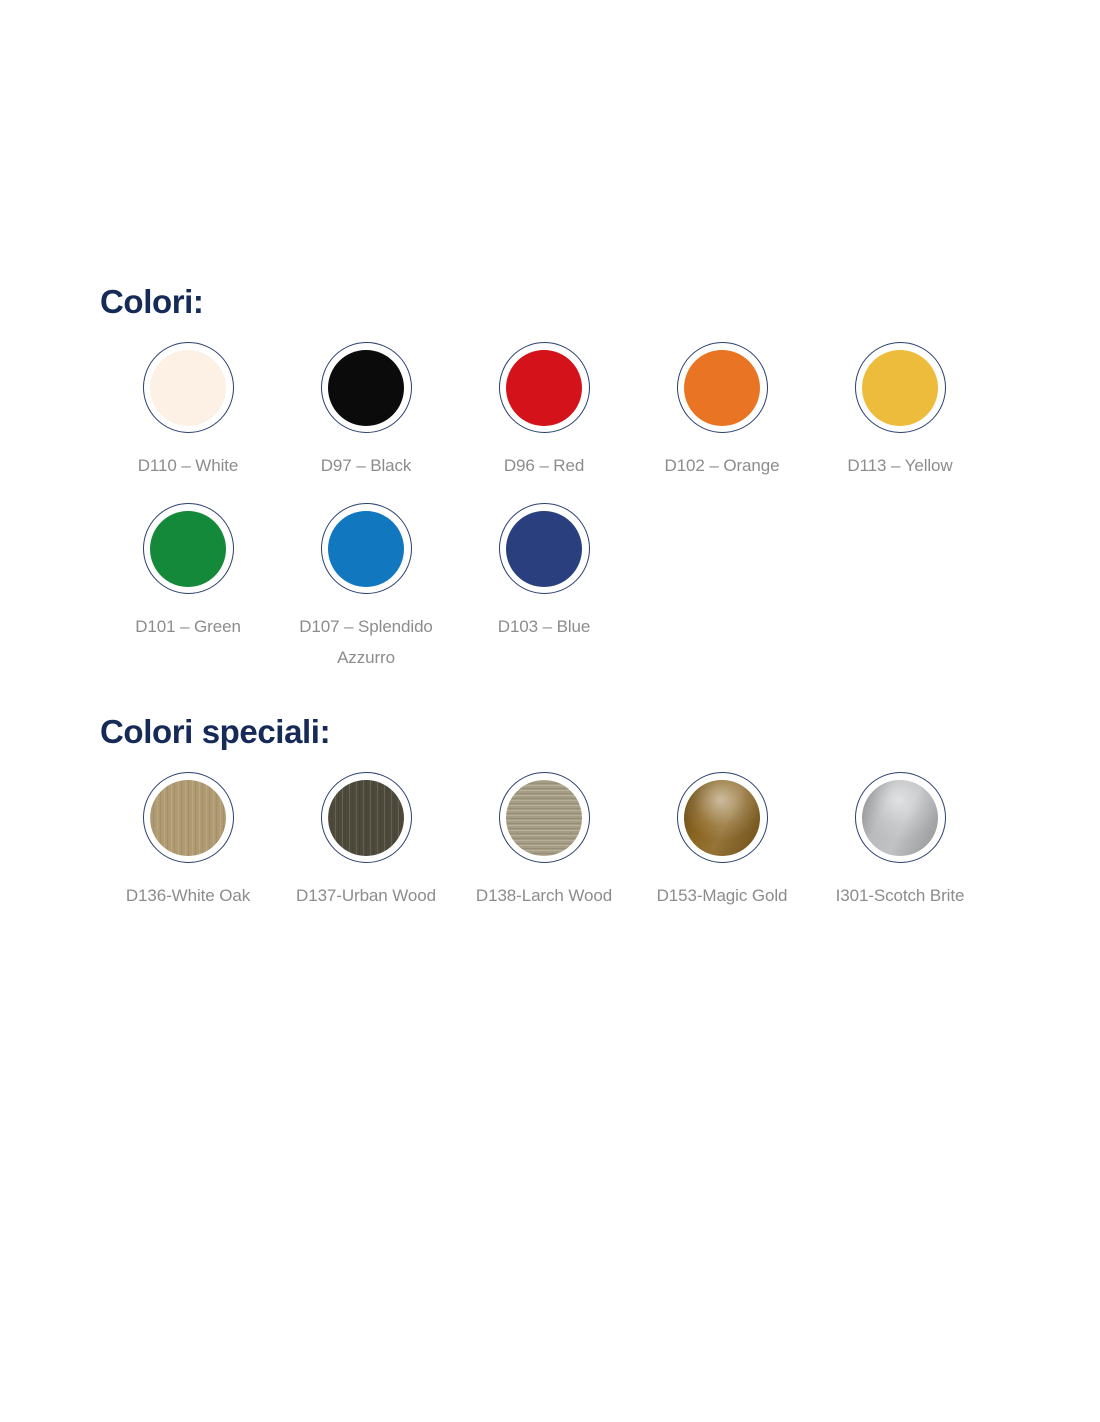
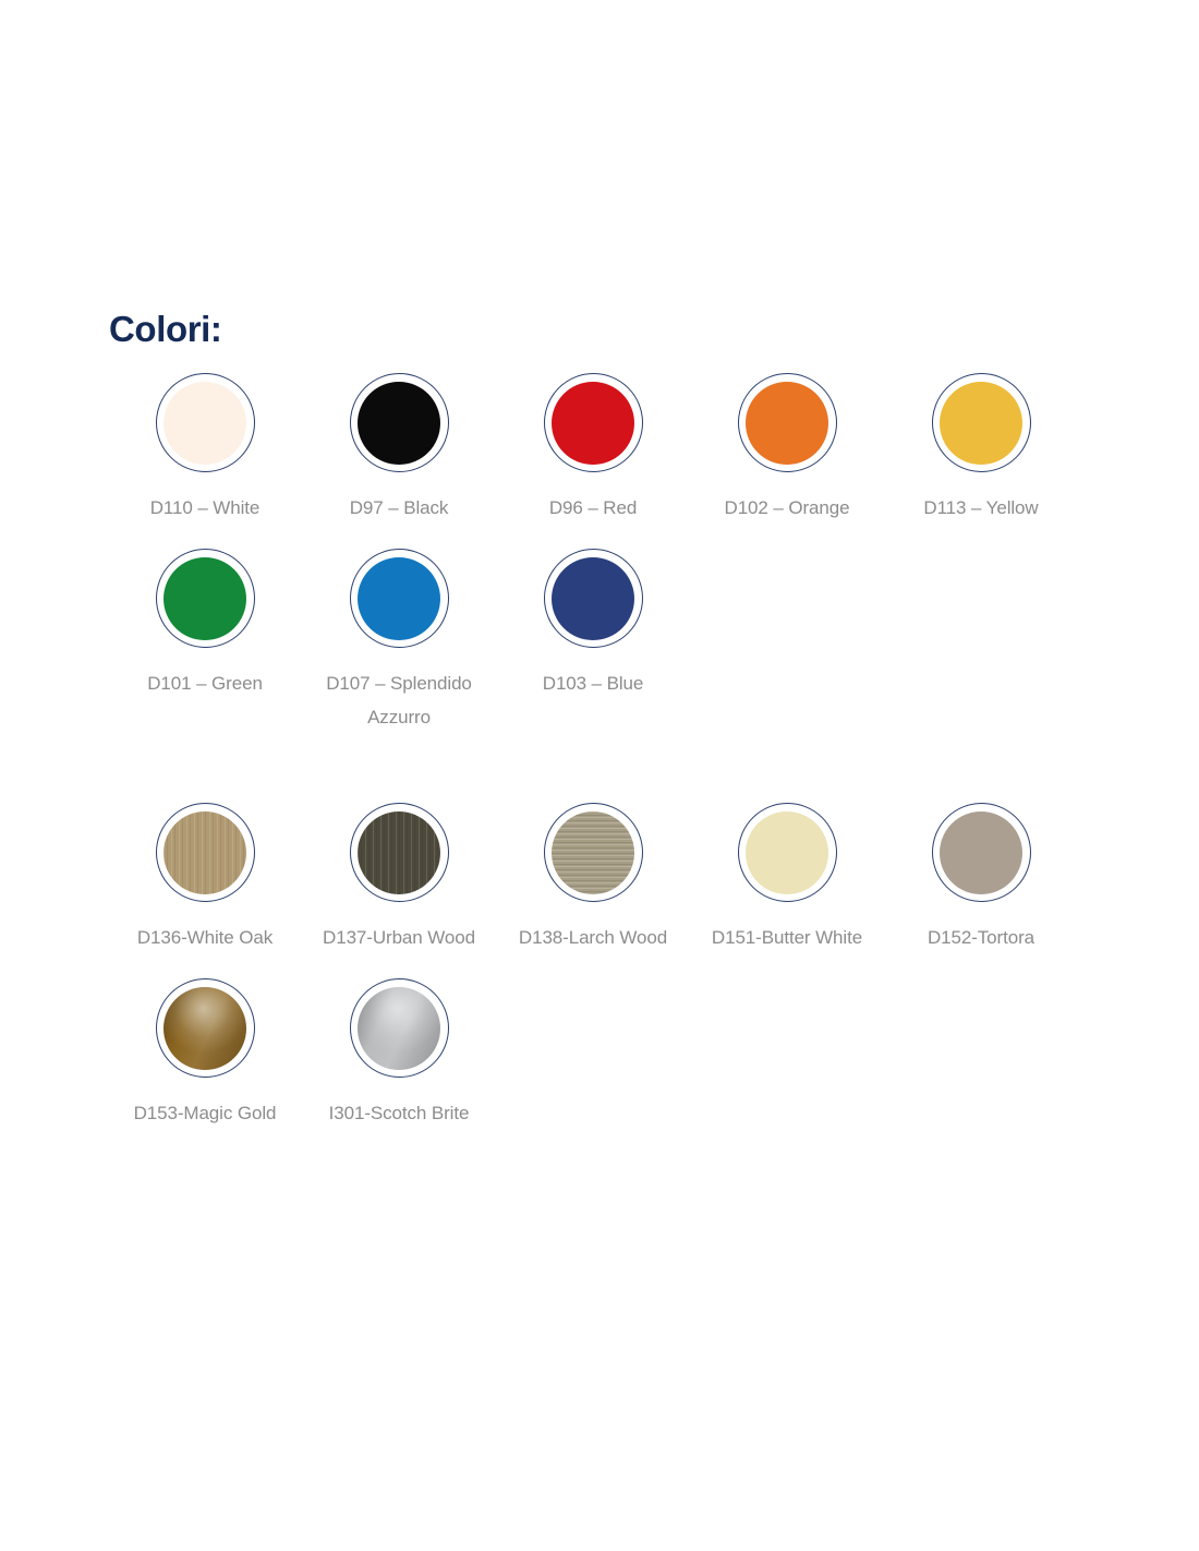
  Colori:
  D110 – White
  D97 – Black
  D96 – Red
  D102 – Orange
  D113 – Yellow
  D101 – Green
  D107 – Splendido Azzurro
  D103 – Blue
- Colori speciali:
  D136-White Oak
  D137-Urban Wood
  D138-Larch Wood
+ D151-Butter White
+ D152-Tortora
  D153-Magic Gold
  I301-Scotch Brite
